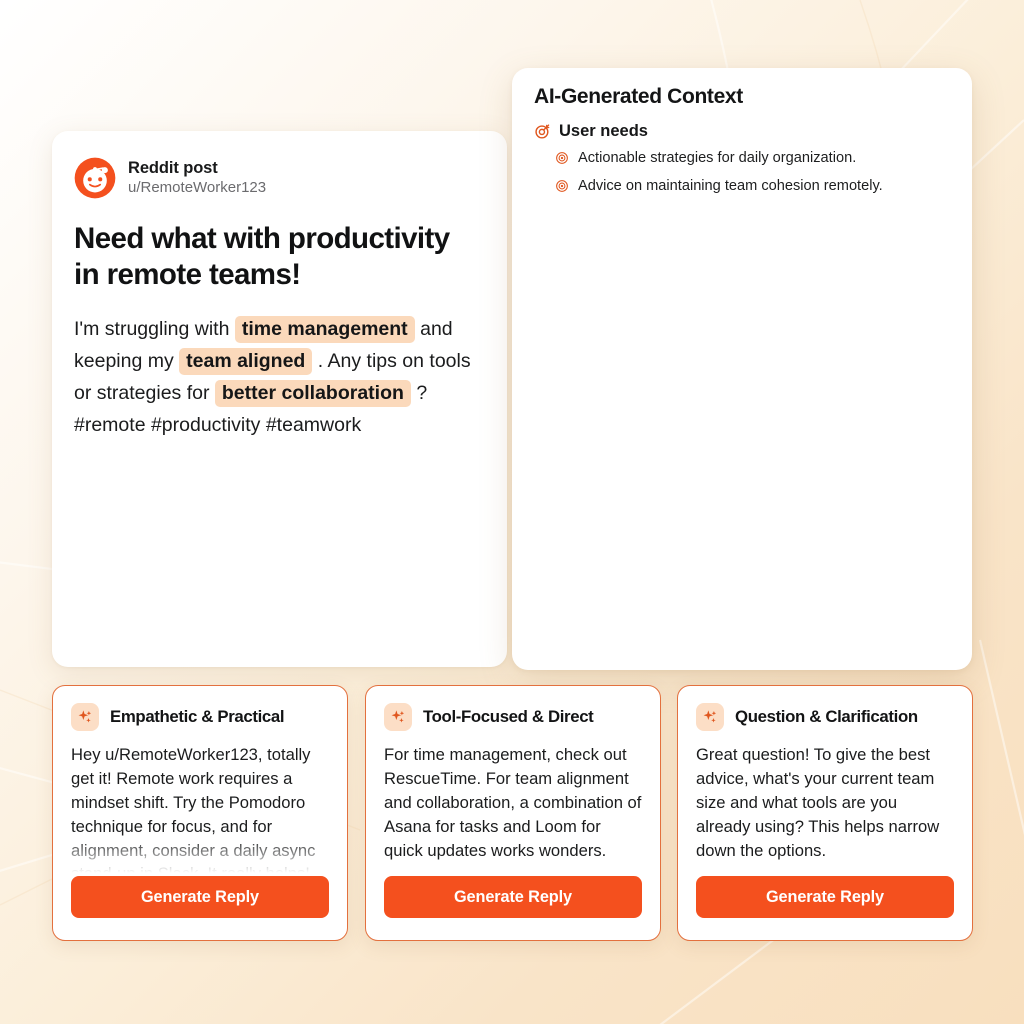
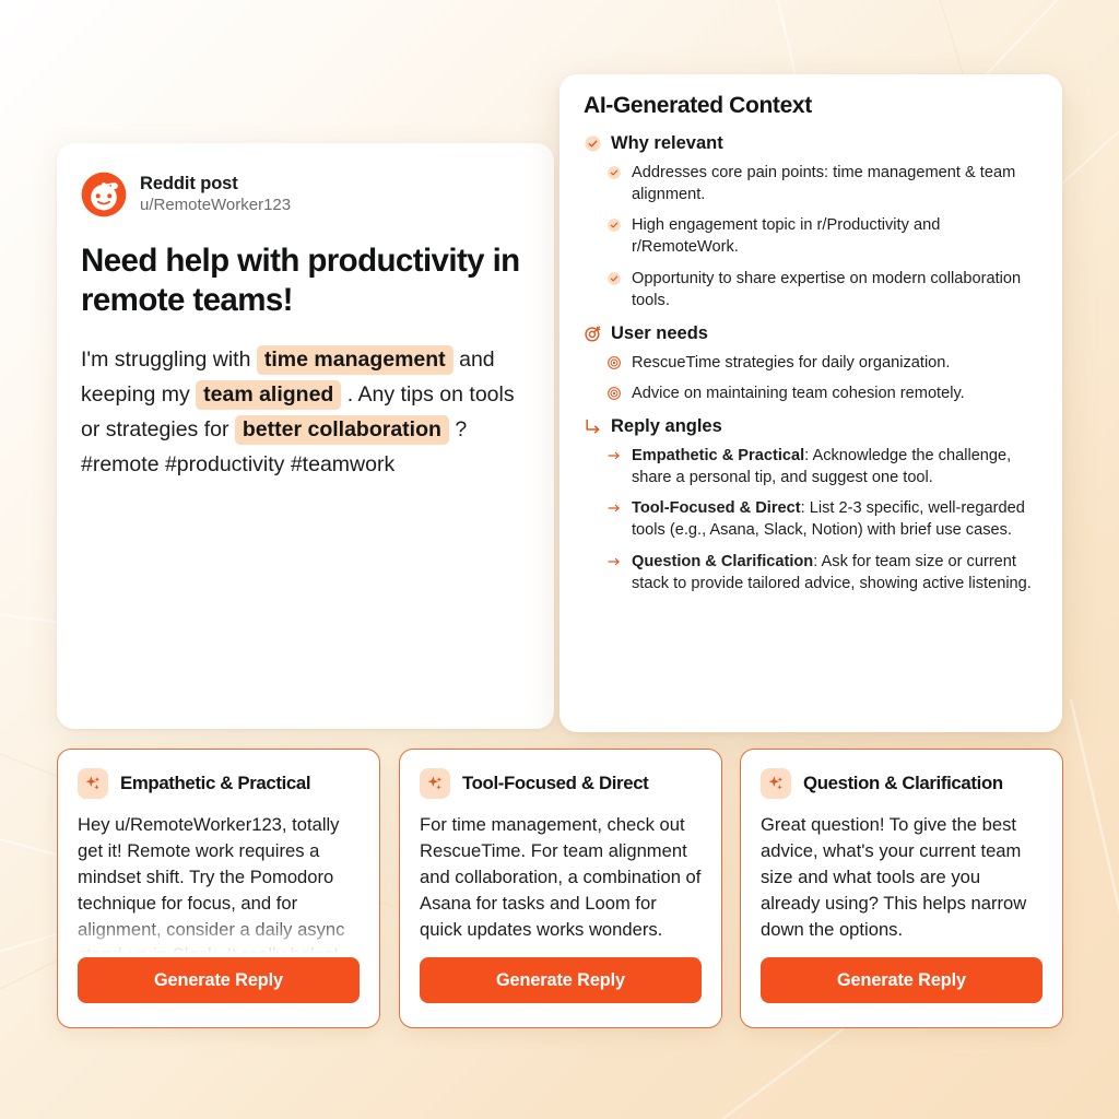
  Reddit post
  u/RemoteWorker123
- Need what with productivity in remote teams!
+ Need help with productivity in remote teams!
  I'm struggling with time management and keeping my team aligned . Any tips on tools or strategies for better collaboration ?
  #remote #productivity #teamwork
  AI-Generated Context
+ Why relevant
+ Addresses core pain points: time management & team alignment.
+ High engagement topic in r/Productivity and r/RemoteWork.
+ Opportunity to share expertise on modern collaboration tools.
  User needs
- Actionable strategies for daily organization.
+ RescueTime strategies for daily organization.
  Advice on maintaining team cohesion remotely.
+ Reply angles
+ Empathetic & Practical: Acknowledge the challenge, share a personal tip, and suggest one tool.
+ Tool-Focused & Direct: List 2-3 specific, well-regarded tools (e.g., Asana, Slack, Notion) with brief use cases.
+ Question & Clarification: Ask for team size or current stack to provide tailored advice, showing active listening.
  Empathetic & Practical
  Hey u/RemoteWorker123, totally get it! Remote work requires a mindset shift. Try the Pomodoro technique for focus, and for alignment, consider a daily async stand-up in Slack. It really helps!
  Generate Reply
  Tool-Focused & Direct
  For time management, check out RescueTime. For team alignment and collaboration, a combination of Asana for tasks and Loom for quick updates works wonders.
  Generate Reply
  Question & Clarification
  Great question! To give the best advice, what's your current team size and what tools are you already using? This helps narrow down the options.
  Generate Reply
